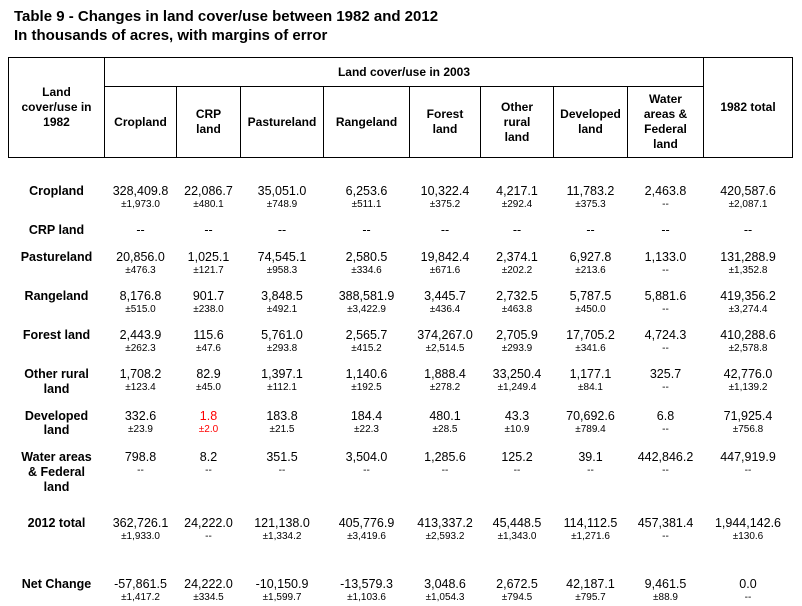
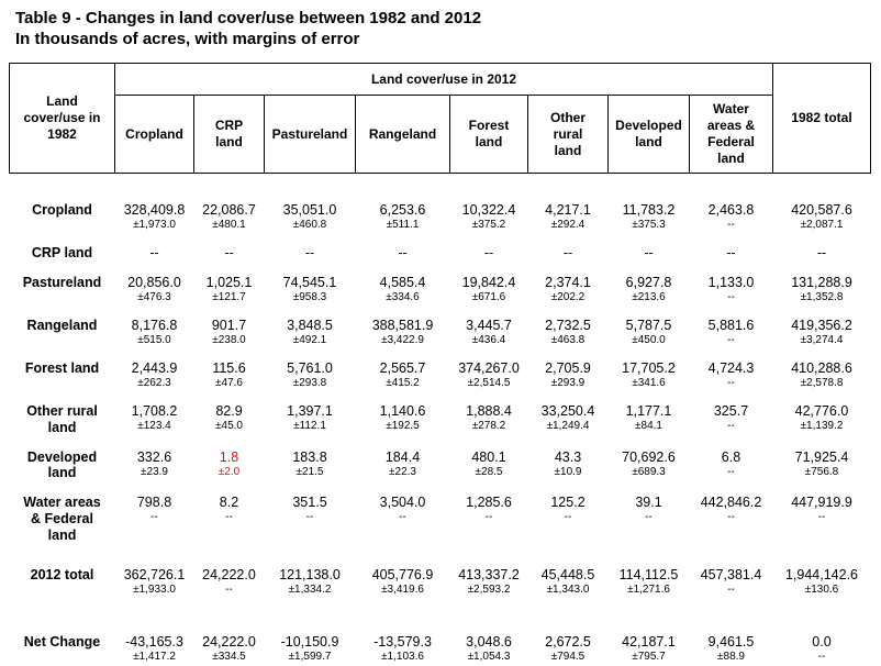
  Table 9 - Changes in land cover/use between 1982 and 2012
  In thousands of acres, with margins of error
- Land cover/use in 1982	Land cover/use in 2003	1982 total
+ Land cover/use in 1982	Land cover/use in 2012	1982 total
  Cropland	CRP land	Pastureland	Rangeland	Forest land	Other rural land	Developed land	Water areas & Federal land
- Cropland	328,409.8±1,973.0	22,086.7±480.1	35,051.0±748.9	6,253.6±511.1	10,322.4±375.2	4,217.1±292.4	11,783.2±375.3	2,463.8--	420,587.6±2,087.1
+ Cropland	328,409.8±1,973.0	22,086.7±480.1	35,051.0±460.8	6,253.6±511.1	10,322.4±375.2	4,217.1±292.4	11,783.2±375.3	2,463.8--	420,587.6±2,087.1
  CRP land	--	--	--	--	--	--	--	--	--
- Pastureland	20,856.0±476.3	1,025.1±121.7	74,545.1±958.3	2,580.5±334.6	19,842.4±671.6	2,374.1±202.2	6,927.8±213.6	1,133.0--	131,288.9±1,352.8
+ Pastureland	20,856.0±476.3	1,025.1±121.7	74,545.1±958.3	4,585.4±334.6	19,842.4±671.6	2,374.1±202.2	6,927.8±213.6	1,133.0--	131,288.9±1,352.8
  Rangeland	8,176.8±515.0	901.7±238.0	3,848.5±492.1	388,581.9±3,422.9	3,445.7±436.4	2,732.5±463.8	5,787.5±450.0	5,881.6--	419,356.2±3,274.4
  Forest land	2,443.9±262.3	115.6±47.6	5,761.0±293.8	2,565.7±415.2	374,267.0±2,514.5	2,705.9±293.9	17,705.2±341.6	4,724.3--	410,288.6±2,578.8
  Other rural land	1,708.2±123.4	82.9±45.0	1,397.1±112.1	1,140.6±192.5	1,888.4±278.2	33,250.4±1,249.4	1,177.1±84.1	325.7--	42,776.0±1,139.2
- Developed land	332.6±23.9	1.8±2.0	183.8±21.5	184.4±22.3	480.1±28.5	43.3±10.9	70,692.6±789.4	6.8--	71,925.4±756.8
+ Developed land	332.6±23.9	1.8±2.0	183.8±21.5	184.4±22.3	480.1±28.5	43.3±10.9	70,692.6±689.3	6.8--	71,925.4±756.8
  Water areas & Federal land	798.8--	8.2--	351.5--	3,504.0--	1,285.6--	125.2--	39.1--	442,846.2--	447,919.9--
  2012 total	362,726.1±1,933.0	24,222.0--	121,138.0±1,334.2	405,776.9±3,419.6	413,337.2±2,593.2	45,448.5±1,343.0	114,112.5±1,271.6	457,381.4--	1,944,142.6±130.6
- Net Change	-57,861.5±1,417.2	24,222.0±334.5	-10,150.9±1,599.7	-13,579.3±1,103.6	3,048.6±1,054.3	2,672.5±794.5	42,187.1±795.7	9,461.5±88.9	0.0--
+ Net Change	-43,165.3±1,417.2	24,222.0±334.5	-10,150.9±1,599.7	-13,579.3±1,103.6	3,048.6±1,054.3	2,672.5±794.5	42,187.1±795.7	9,461.5±88.9	0.0--
